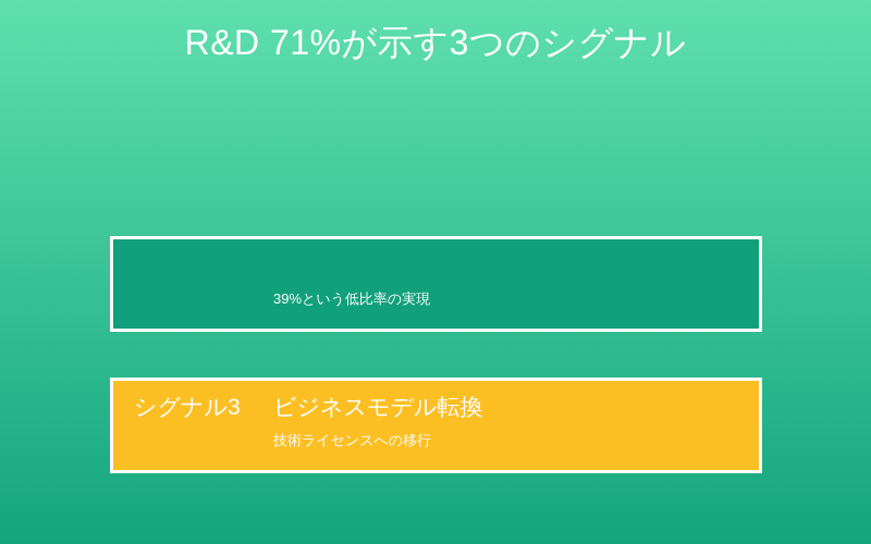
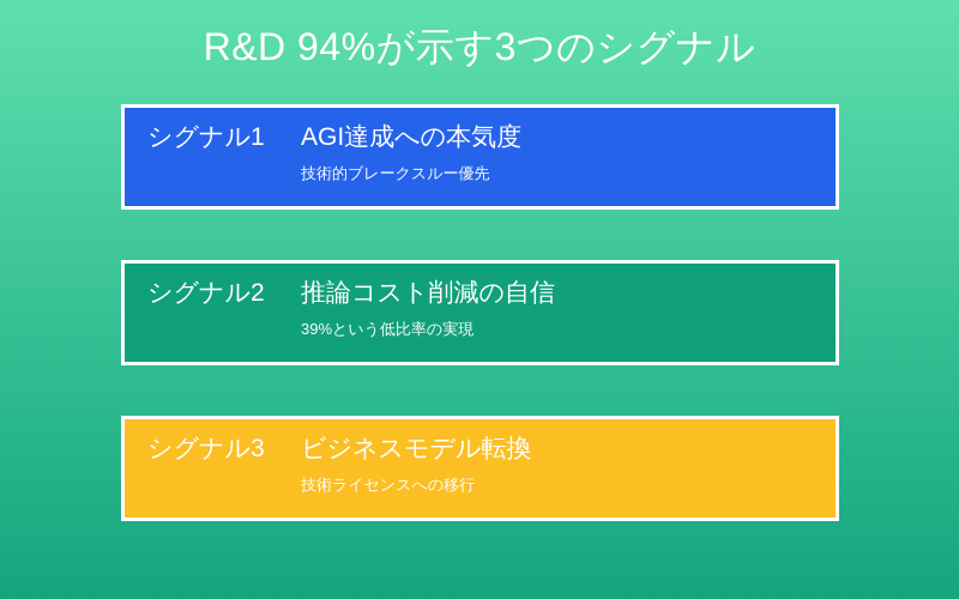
- R&D 71%が示す3つのシグナル
+ R&D 94%が示す3つのシグナル
+ シグナル1
+ AGI達成への本気度
+ 技術的ブレークスルー優先
+ シグナル2
+ 推論コスト削減の自信
  39%という低比率の実現
  シグナル3
  ビジネスモデル転換
  技術ライセンスへの移行
